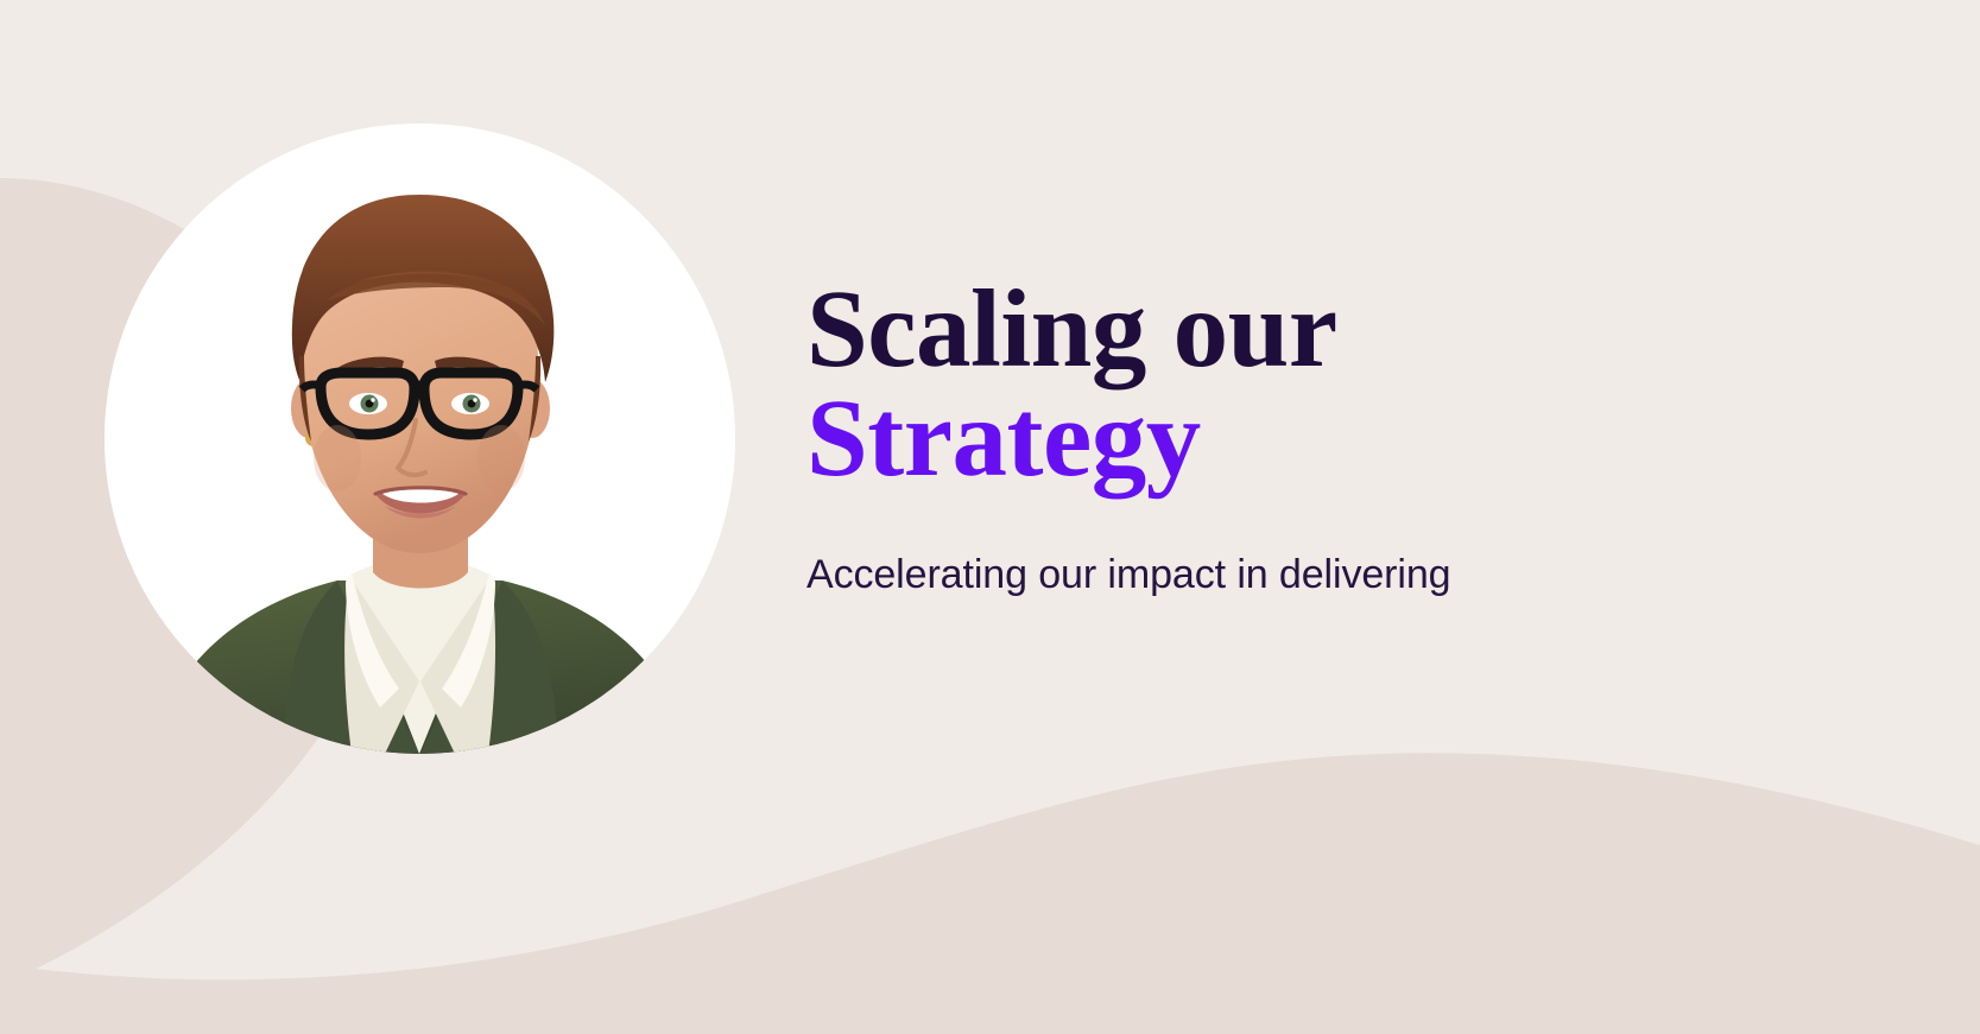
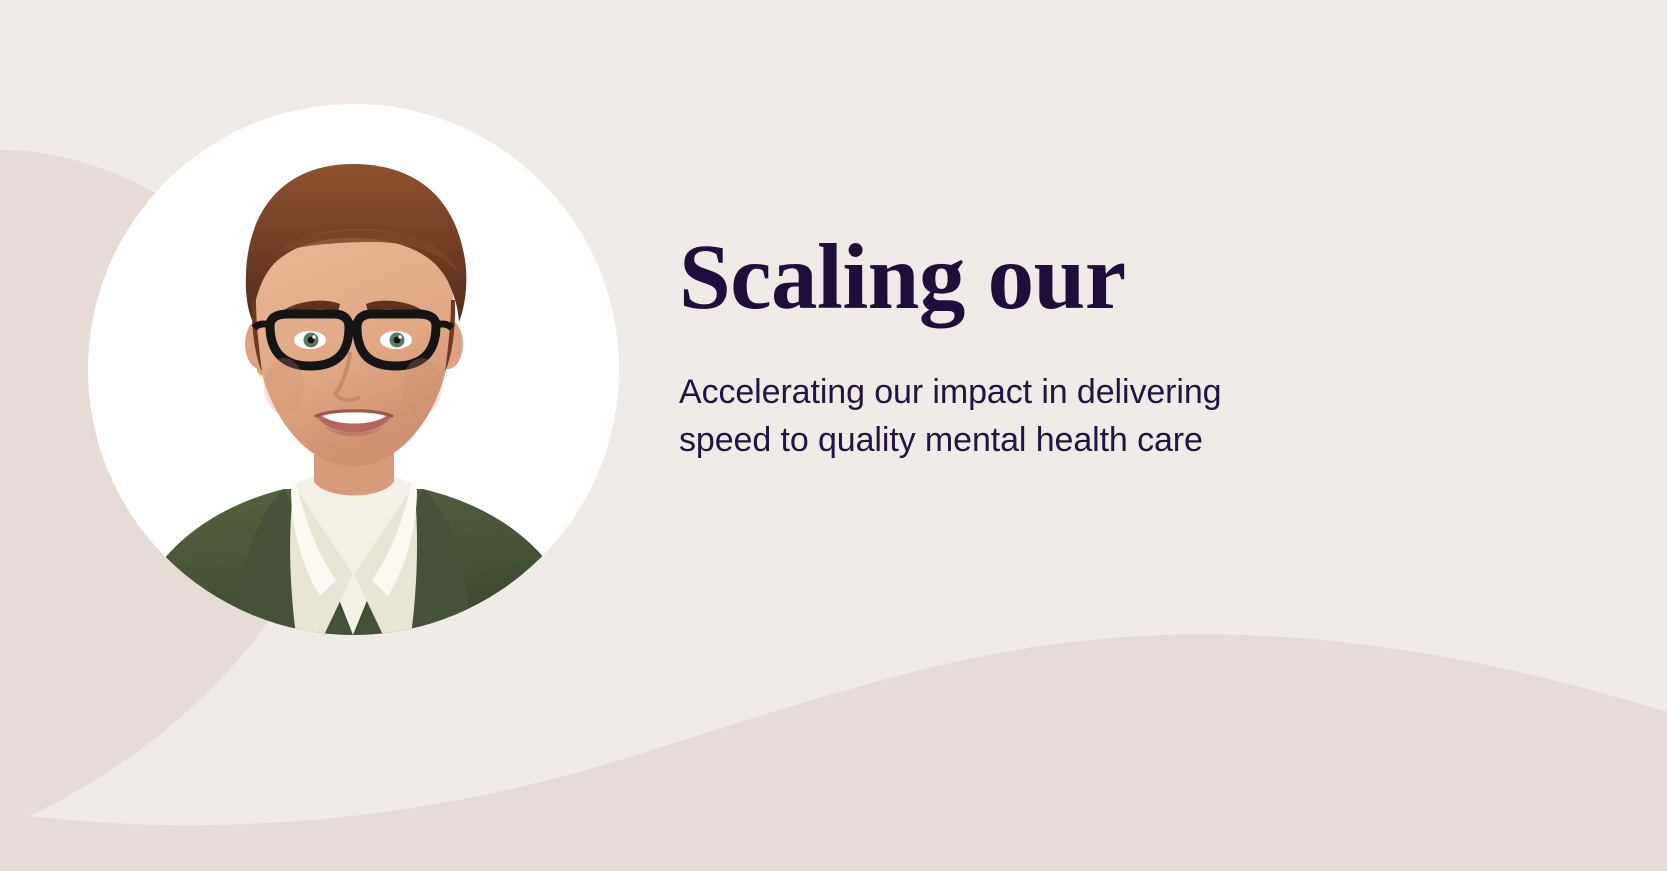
  Scaling our
- Strategy
  Accelerating our impact in delivering
+ speed to quality mental health care
